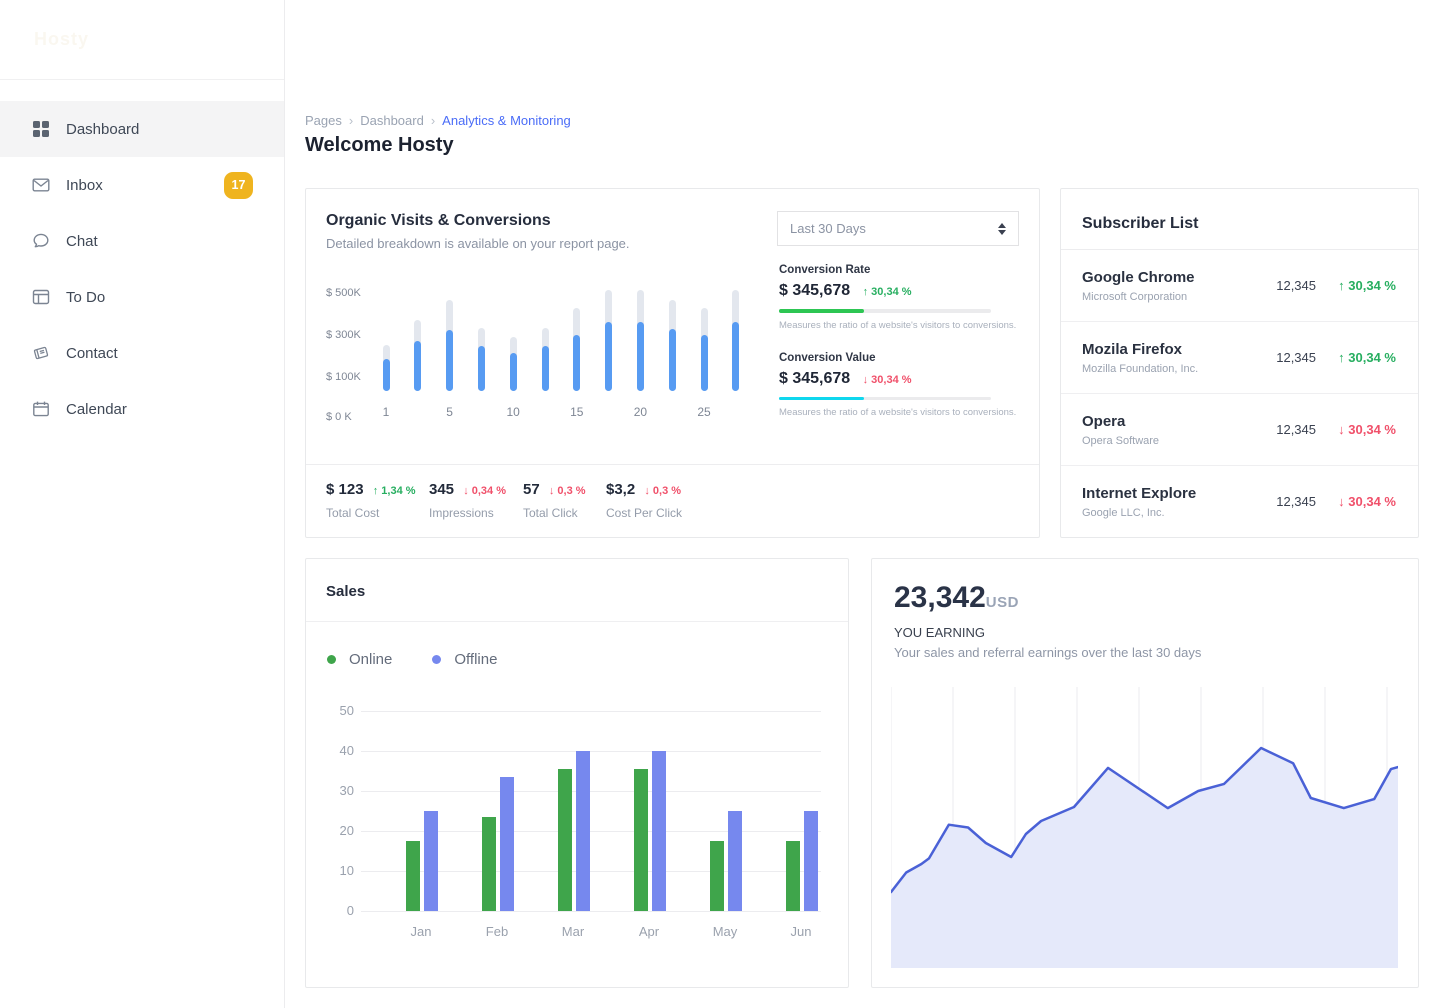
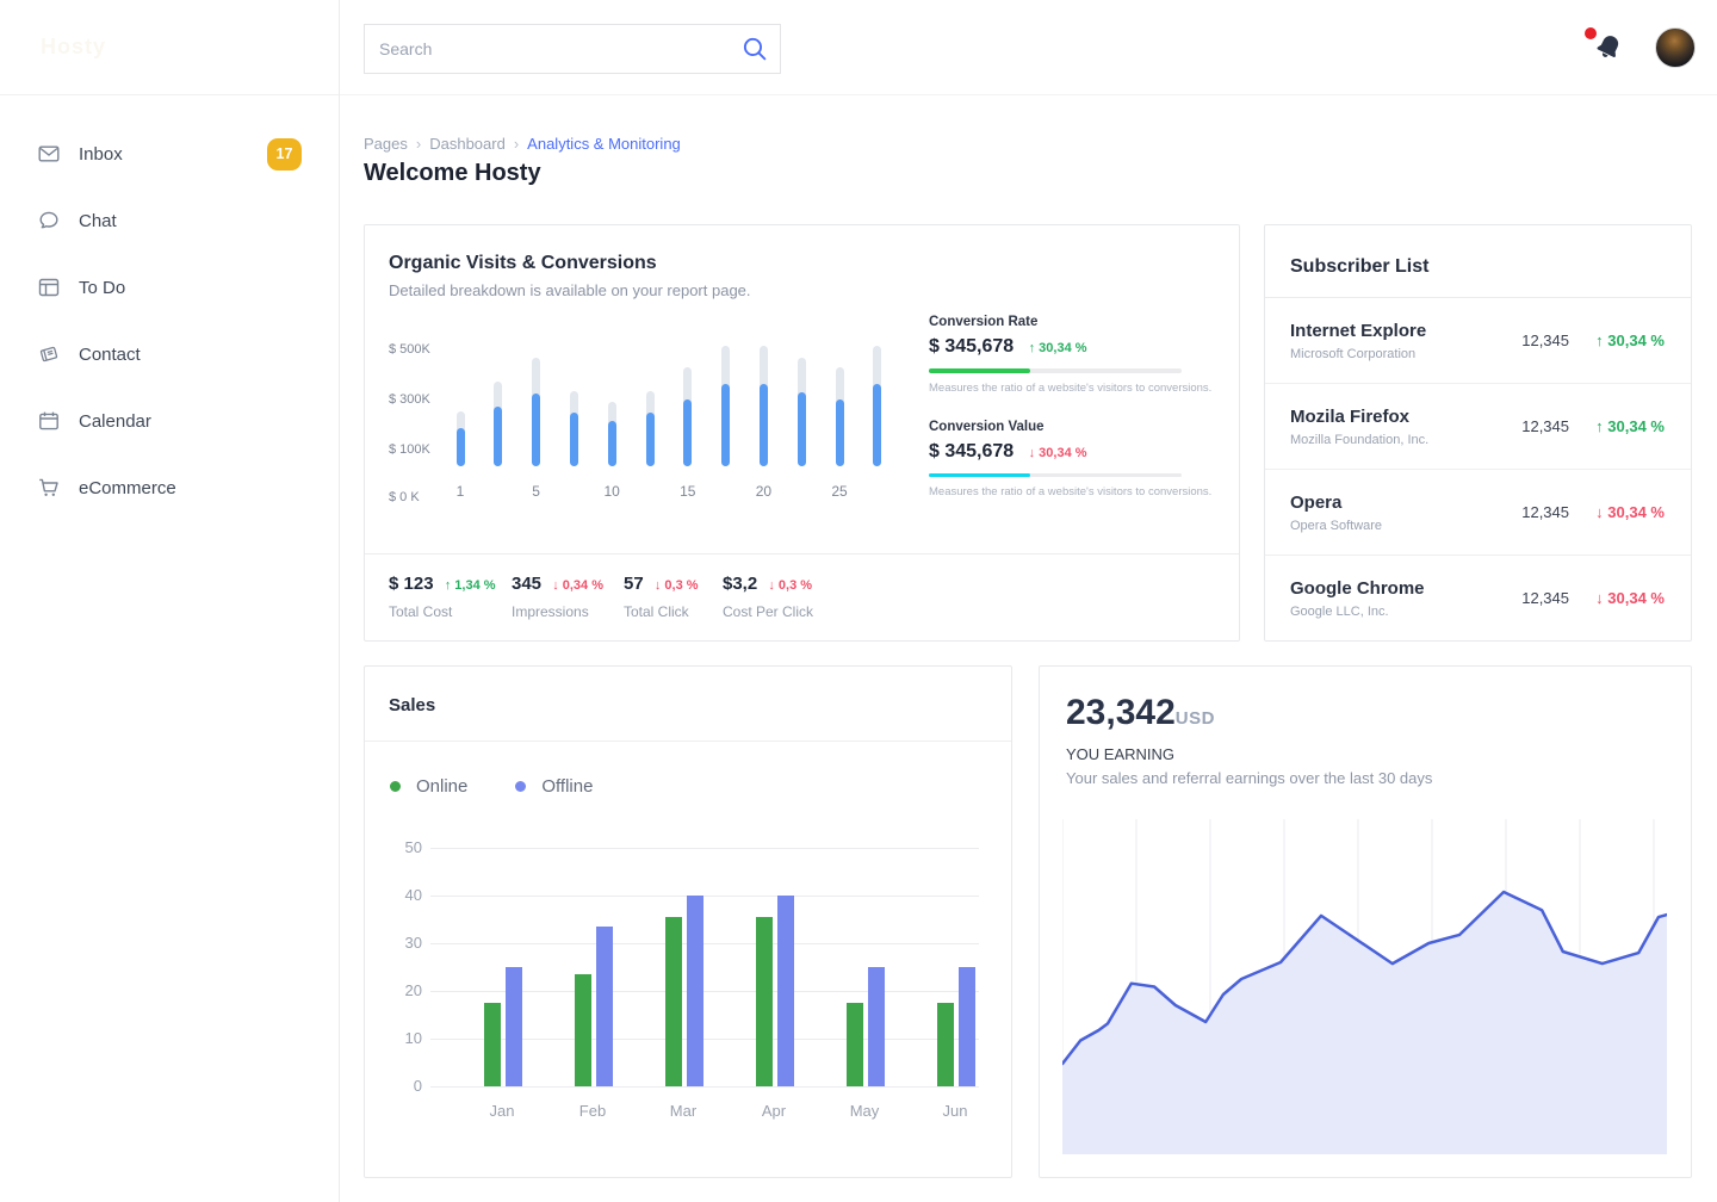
- Dashboard
  Inbox
  17
  Chat
  To Do
  Contact
  Calendar
+ eCommerce
+ Search
  Pages › Dashboard › Analytics & Monitoring
  Welcome Hosty
  Organic Visits & Conversions
  Detailed breakdown is available on your report page.
- Last 30 Days
  $ 500K
  $ 300K
  $ 100K
  $ 0 K
  1
  5
  10
  15
  20
  25
  Conversion Rate
  $ 345,678 ↑ 30,34 %
  Measures the ratio of a website's visitors to conversions.
  Conversion Value
  $ 345,678 ↓ 30,34 %
  Measures the ratio of a website's visitors to conversions.
  $ 123 ↑ 1,34 %
  Total Cost
  345 ↓ 0,34 %
  Impressions
  57 ↓ 0,3 %
  Total Click
  $3,2 ↓ 0,3 %
  Cost Per Click
  Subscriber List
- Google Chrome
+ Internet Explore
  Microsoft Corporation
  12,345
  ↑ 30,34 %
  Mozila Firefox
  Mozilla Foundation, Inc.
  12,345
  ↑ 30,34 %
  Opera
  Opera Software
  12,345
  ↓ 30,34 %
- Internet Explore
+ Google Chrome
  Google LLC, Inc.
  12,345
  ↓ 30,34 %
  Sales
  Online
  Offline
  0
  10
  20
  30
  40
  50
  Jan
  Feb
  Mar
  Apr
  May
  Jun
  23,342USD
  YOU EARNING
  Your sales and referral earnings over the last 30 days
